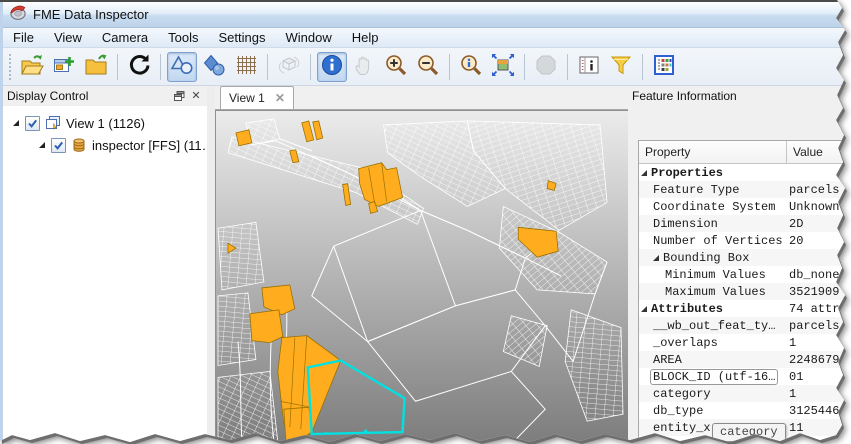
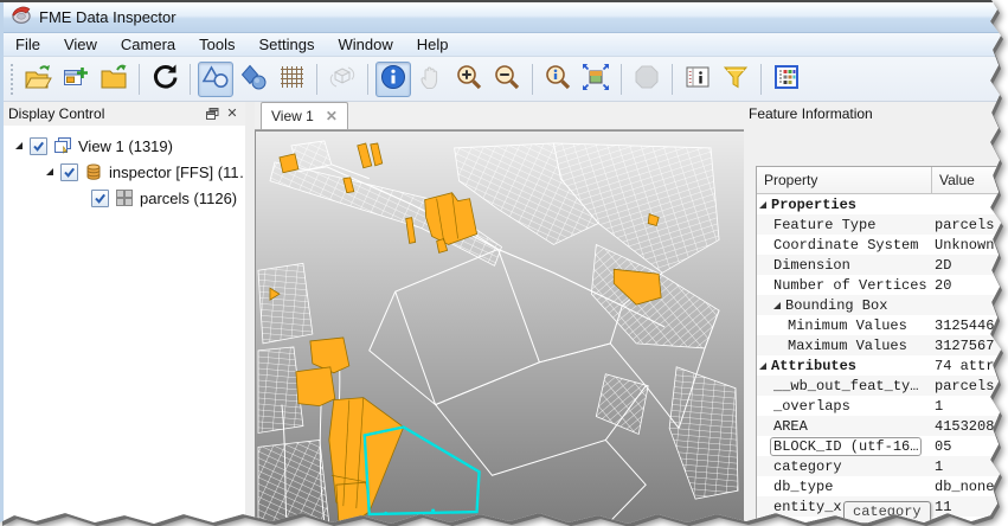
  FME Data Inspector
  File
  View
  Camera
  Tools
  Settings
  Window
  Help
  Display Control
  ✕
- View 1 (1126)
+ View 1 (1319)
  inspector [FFS] (11
+ parcels (1126)
  View 1
  ✕
  Feature Information
  Property
  Value
  Properties
  Feature Type
  parcels
  Coordinate System
  Unknown
  Dimension
  2D
  Number of Vertices
  20
  Bounding Box
  Minimum Values
- db_none
+ 3125446
  Maximum Values
- 3521909
+ 3127567
  Attributes
  __wb_out_feat_ty…
  parcels
  _overlaps
  1
  AREA
- 2248679
+ 4153208
  BLOCK_ID (utf-16…
- 01
+ 05
  category
  1
  db_type
- 3125446
+ db_none
  entity_x
  11
  category
